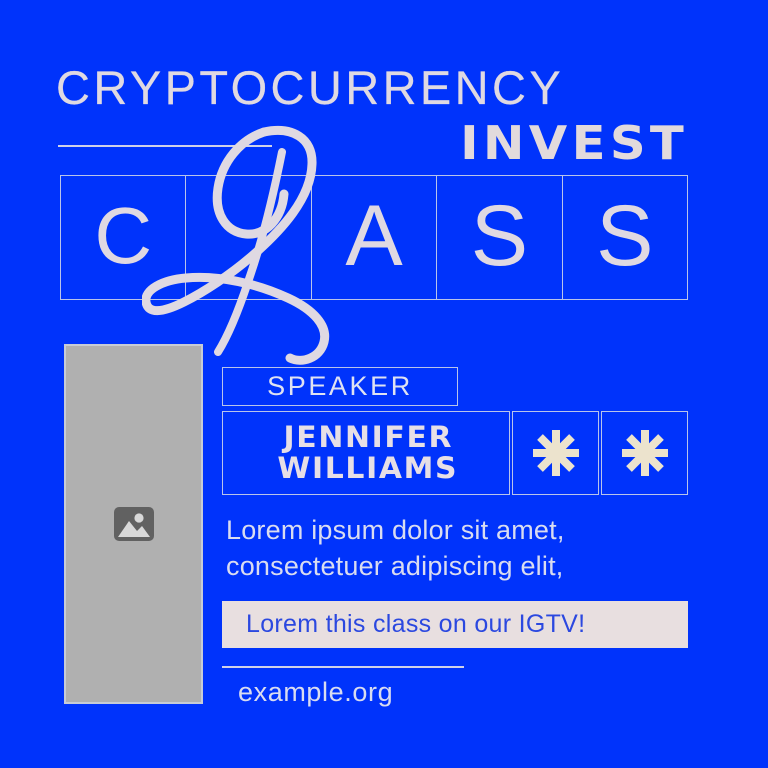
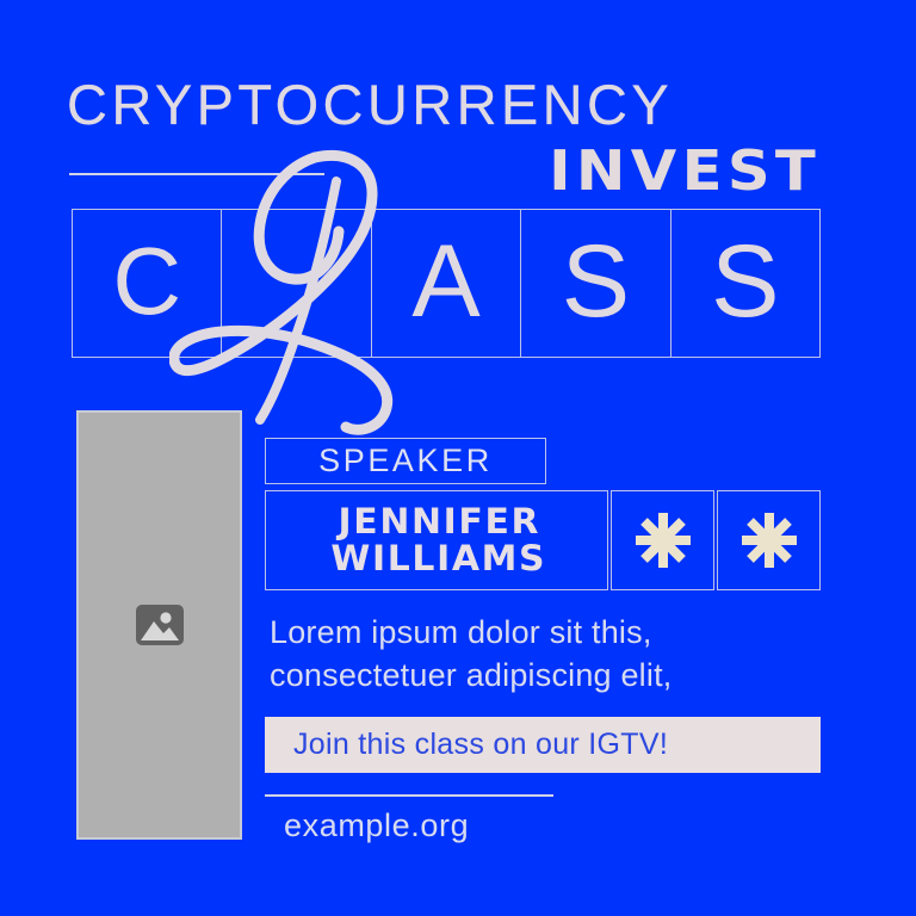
  CRYPTOCURRENCY
  INVEST
  C
  A
  S
  S
  SPEAKER
  JENNIFER
  WILLIAMS
- Lorem ipsum dolor sit amet,
+ Lorem ipsum dolor sit this,
  consectetuer adipiscing elit,
- Lorem this class on our IGTV!
+ Join this class on our IGTV!
  example.org
